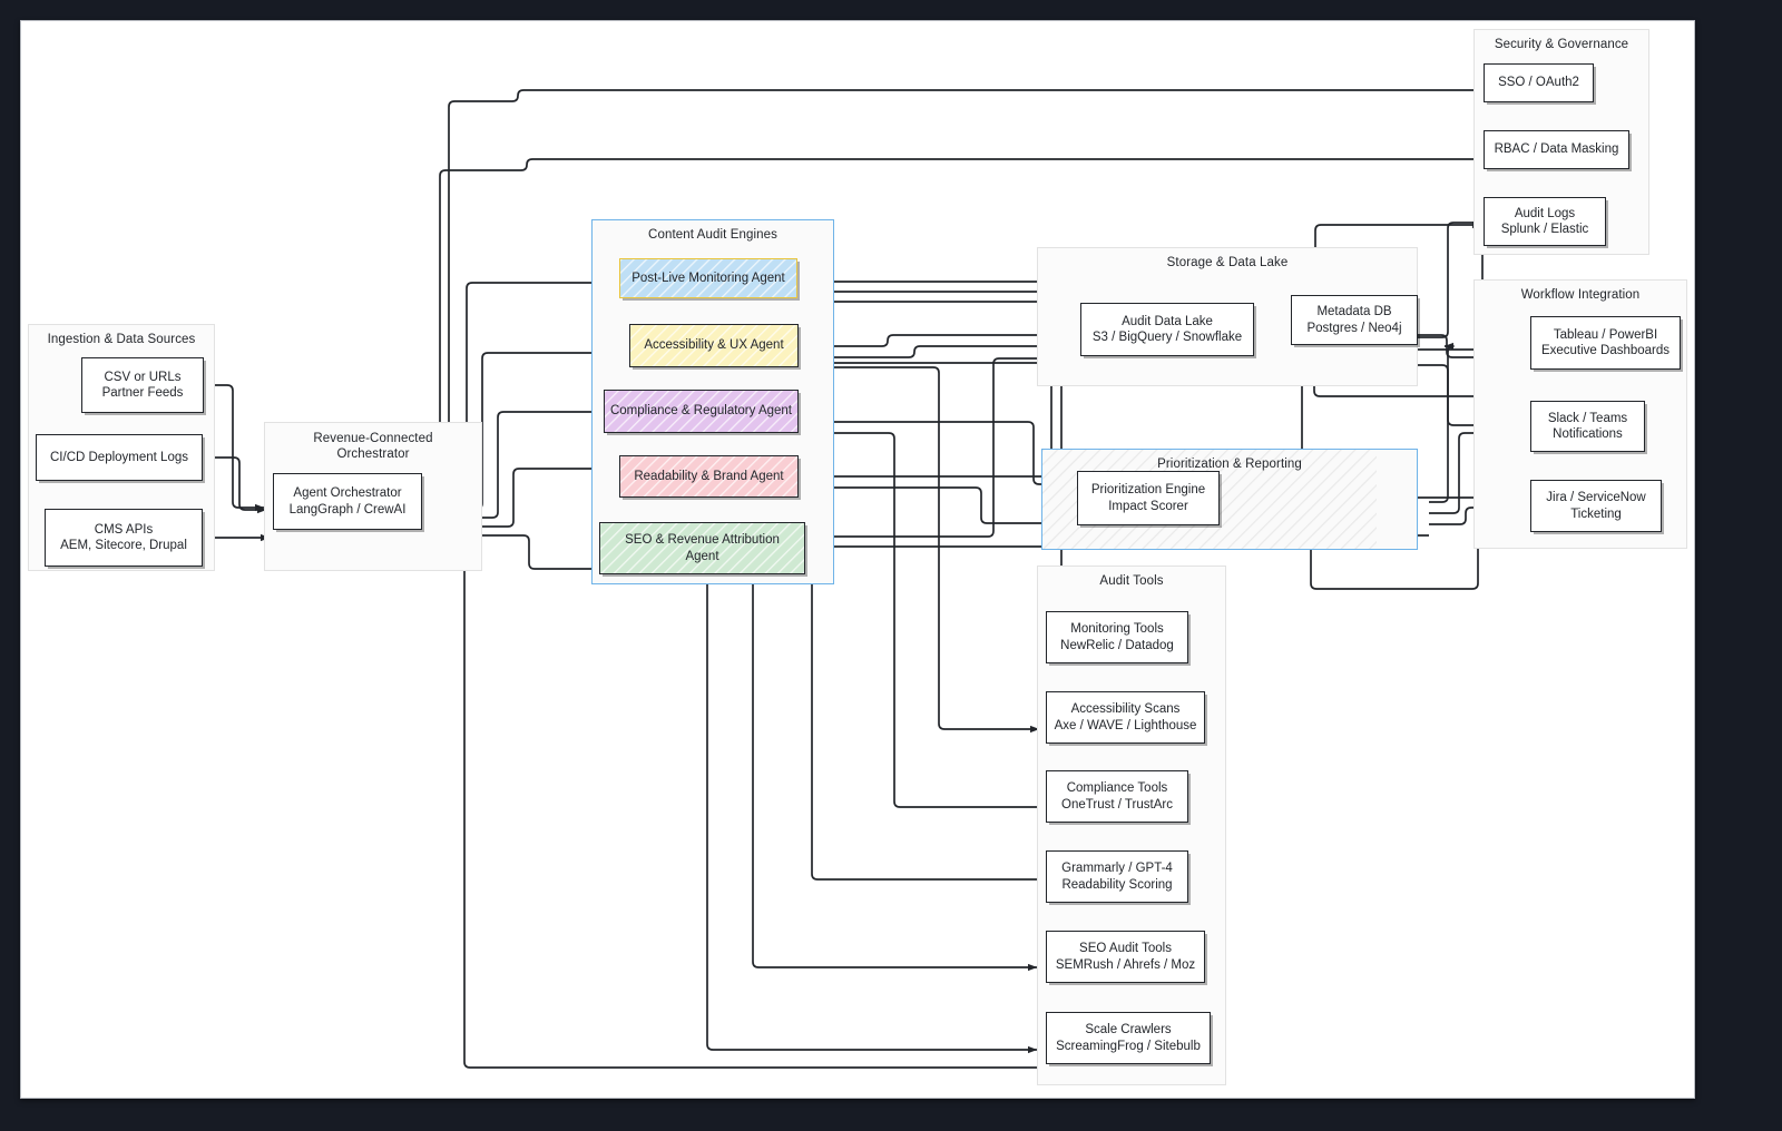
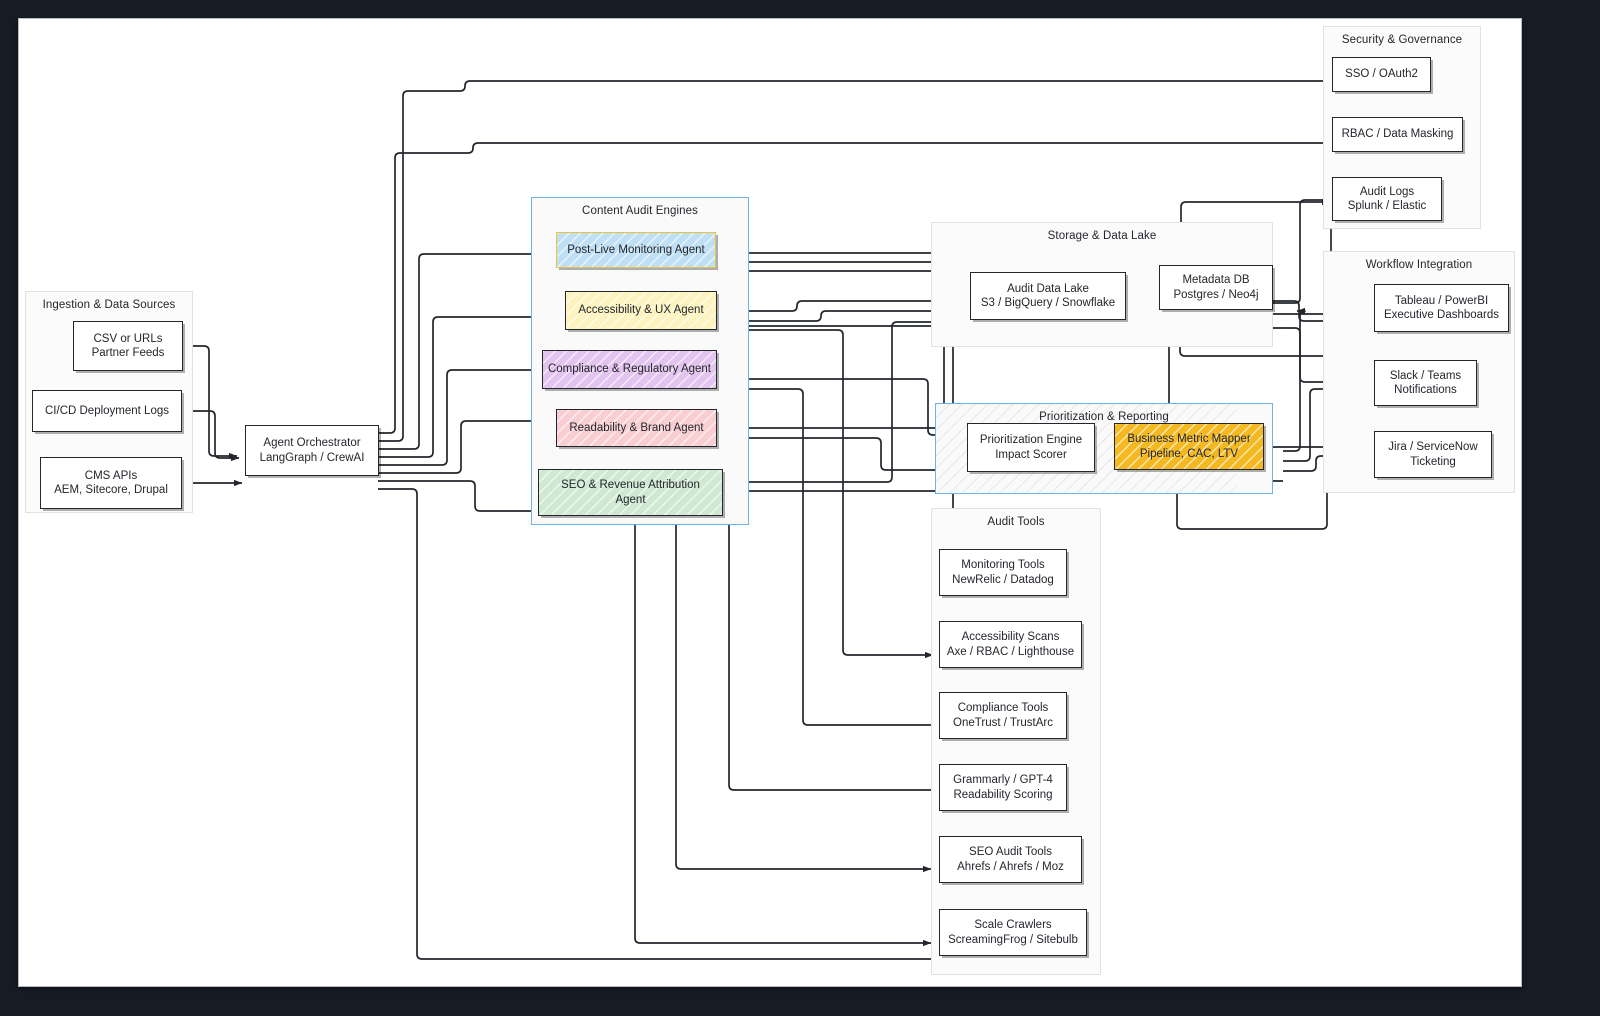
  Ingestion & Data Sources
- Revenue-Connected
- Orchestrator
  Content Audit Engines
  Storage & Data Lake
  Prioritization & Reporting
  Audit Tools
  Security & Governance
  Workflow Integration
  CSV or URLs
  Partner Feeds
  CI/CD Deployment Logs
  CMS APIs
  AEM, Sitecore, Drupal
  Agent Orchestrator
  LangGraph / CrewAI
  Post-Live Monitoring Agent
  Accessibility & UX Agent
  Compliance & Regulatory Agent
  Readability & Brand Agent
  SEO & Revenue Attribution
  Agent
  Audit Data Lake
  S3 / BigQuery / Snowflake
  Metadata DB
  Postgres / Neo4j
  Prioritization Engine
  Impact Scorer
+ Business Metric Mapper
+ Pipeline, CAC, LTV
  Monitoring Tools
  NewRelic / Datadog
  Accessibility Scans
- Axe / WAVE / Lighthouse
+ Axe / RBAC / Lighthouse
  Compliance Tools
  OneTrust / TrustArc
  Grammarly / GPT-4
  Readability Scoring
  SEO Audit Tools
- SEMRush / Ahrefs / Moz
+ Ahrefs / Ahrefs / Moz
  Scale Crawlers
  ScreamingFrog / Sitebulb
  SSO / OAuth2
  RBAC / Data Masking
  Audit Logs
  Splunk / Elastic
  Tableau / PowerBI
  Executive Dashboards
  Slack / Teams
  Notifications
  Jira / ServiceNow
  Ticketing
